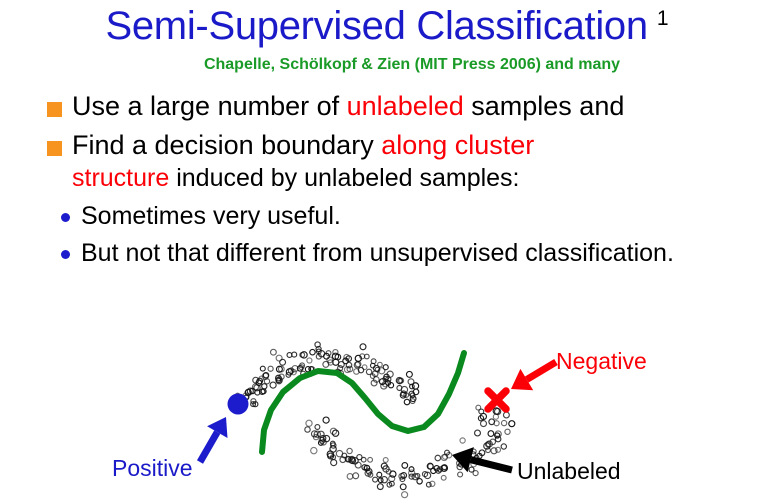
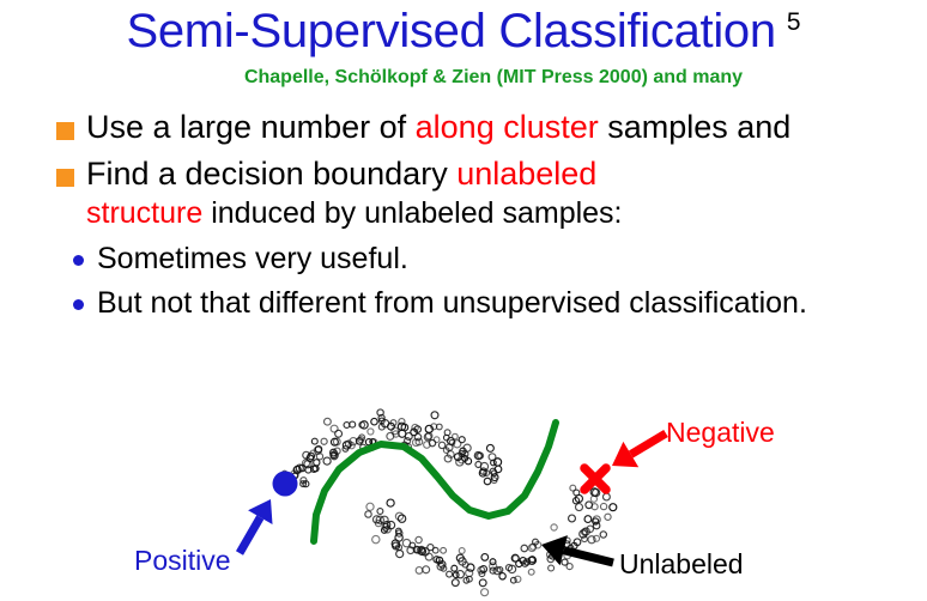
- Semi-Supervised Classification 1
+ Semi-Supervised Classification 5
- Chapelle, Schölkopf & Zien (MIT Press 2006) and many
+ Chapelle, Schölkopf & Zien (MIT Press 2000) and many
- Use a large number of unlabeled samples and
+ Use a large number of along cluster samples and
- Find a decision boundary along cluster
+ Find a decision boundary unlabeled
  structure induced by unlabeled samples:
  Sometimes very useful.
  But not that different from unsupervised classification.
  Positive
  Negative
  Unlabeled
